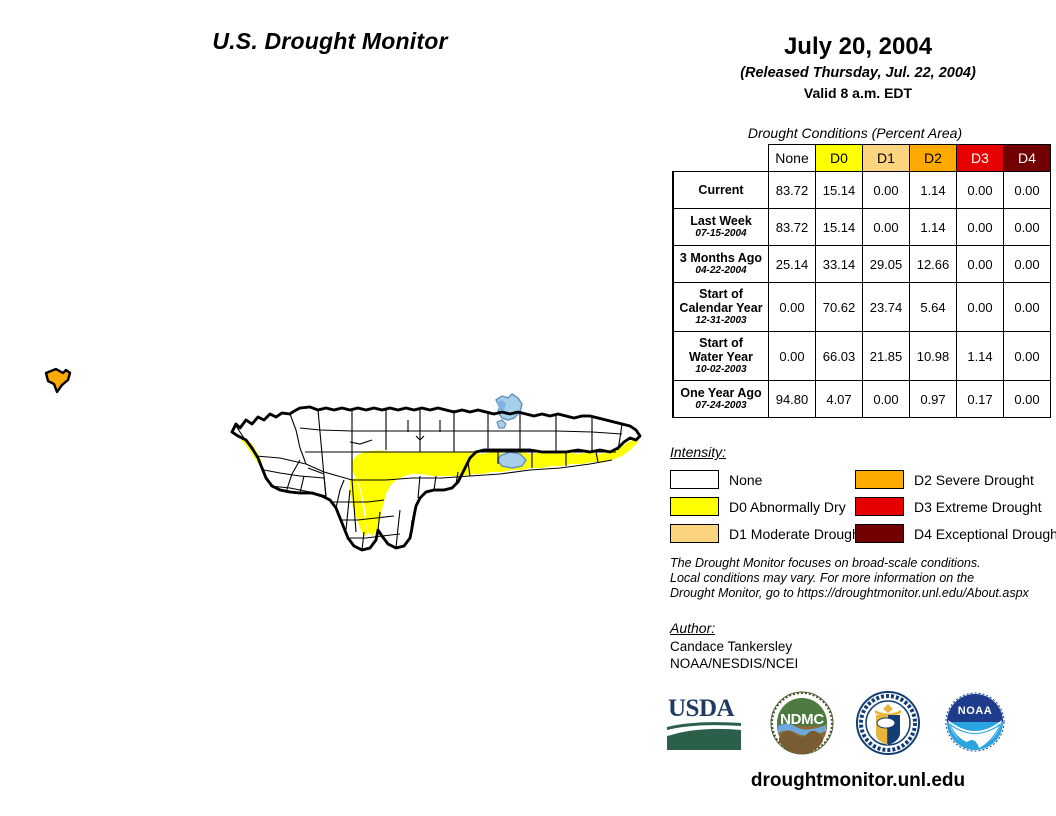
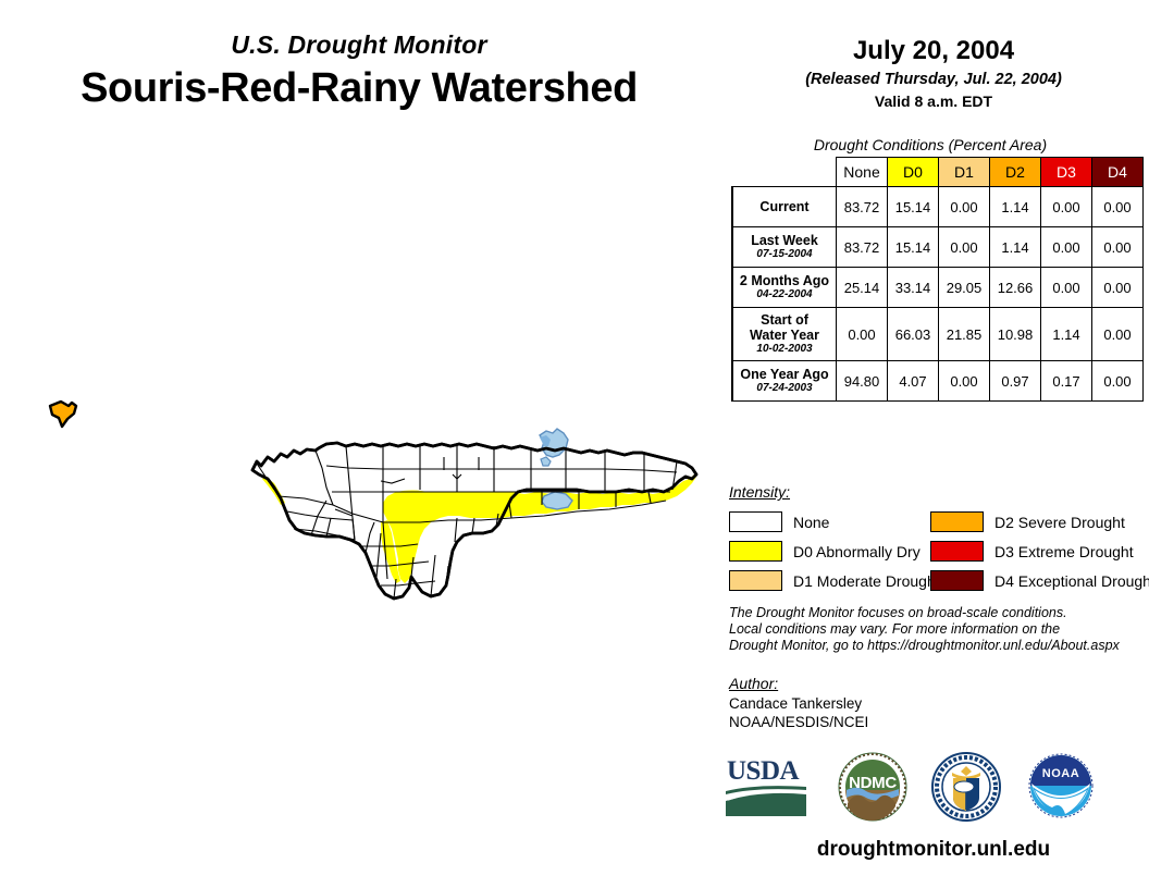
  U.S. Drought Monitor
+ Souris-Red-Rainy Watershed
  July 20, 2004
  (Released Thursday, Jul. 22, 2004)
  Valid 8 a.m. EDT
  Drought Conditions (Percent Area)
  	None	D0	D1	D2	D3	D4
  Current	83.72	15.14	0.00	1.14	0.00	0.00
  Last Week07-15-2004	83.72	15.14	0.00	1.14	0.00	0.00
- 3 Months Ago04-22-2004	25.14	33.14	29.05	12.66	0.00	0.00
+ 2 Months Ago04-22-2004	25.14	33.14	29.05	12.66	0.00	0.00
- Start ofCalendar Year12-31-2003	0.00	70.62	23.74	5.64	0.00	0.00
  Start ofWater Year10-02-2003	0.00	66.03	21.85	10.98	1.14	0.00
  One Year Ago07-24-2003	94.80	4.07	0.00	0.97	0.17	0.00
  Intensity:
  None
  D0 Abnormally Dry
  D1 Moderate Droug
  D2 Severe Drought
  D3 Extreme Drought
  D4 Exceptional Drough
  The Drought Monitor focuses on broad-scale conditions.
  Local conditions may vary. For more information on the
  Drought Monitor, go to https://droughtmonitor.unl.edu/About.aspx
  Author:
  Candace Tankersley
  NOAA/NESDIS/NCEI
  USDA
  NDMC
  NOAA
  droughtmonitor.unl.edu
